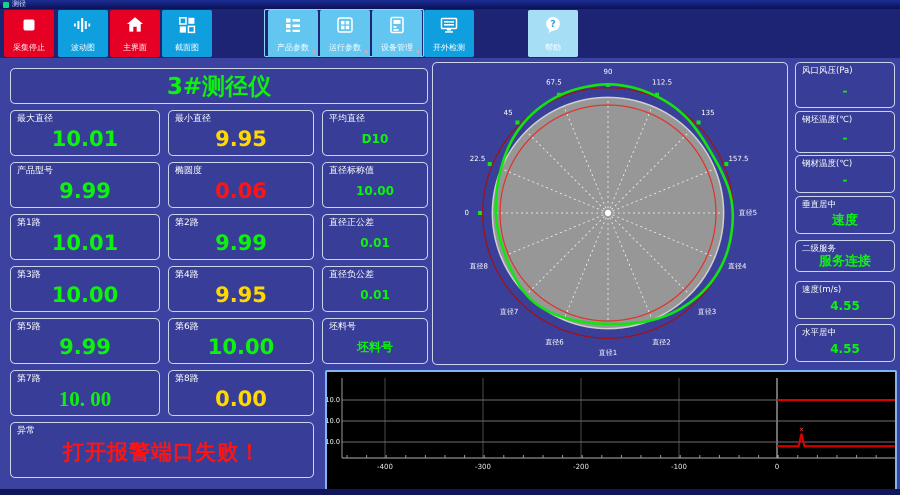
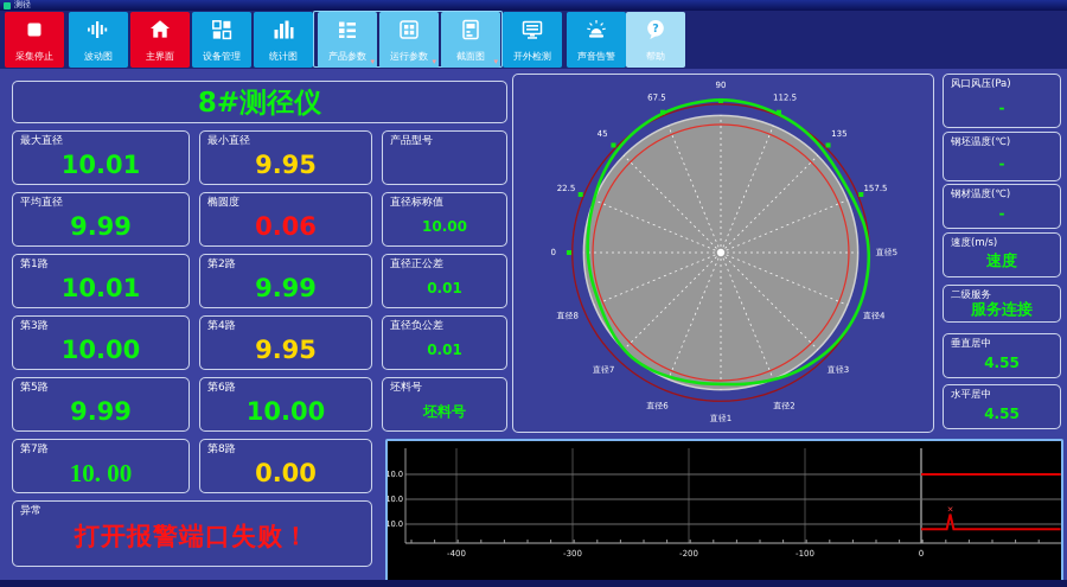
  测径
  采集停止
  波动图
  主界面
- 截面图
+ 设备管理
+ 统计图
  产品参数
  ▾
  运行参数
  ▾
- 设备管理
+ 截面图
  ▾
  开外检测
+ 声音告警
  ?
  帮助
- 3#测径仪
+ 8#测径仪
  异常
  打开报警端口失败！
  0
  22.5
  45
  67.5
  90
  112.5
  135
  157.5
  直径5
  直径4
  直径3
  直径2
  直径1
  直径6
  直径7
  直径8
  10.0
  10.0
  10.0
  -400
  -300
  -200
  -100
  0
  ×
  最大直径
  10.01
  最小直径
  9.95
- 平均直径
+ 产品型号
- D10
- 产品型号
+ 平均直径
  9.99
  椭圆度
  0.06
  直径标称值
  10.00
  第1路
  10.01
  第2路
  9.99
  直径正公差
  0.01
  第3路
  10.00
  第4路
  9.95
  直径负公差
  0.01
  第5路
  9.99
  第6路
  10.00
  坯料号
  坯料号
  第7路
  10. 00
  第8路
  0.00
  风口风压(Pa)
  -
  钢坯温度(℃)
  -
  钢材温度(℃)
  -
- 垂直居中
+ 速度(m/s)
  速度
  二级服务
  服务连接
- 速度(m/s)
+ 垂直居中
  4.55
  水平居中
  4.55
